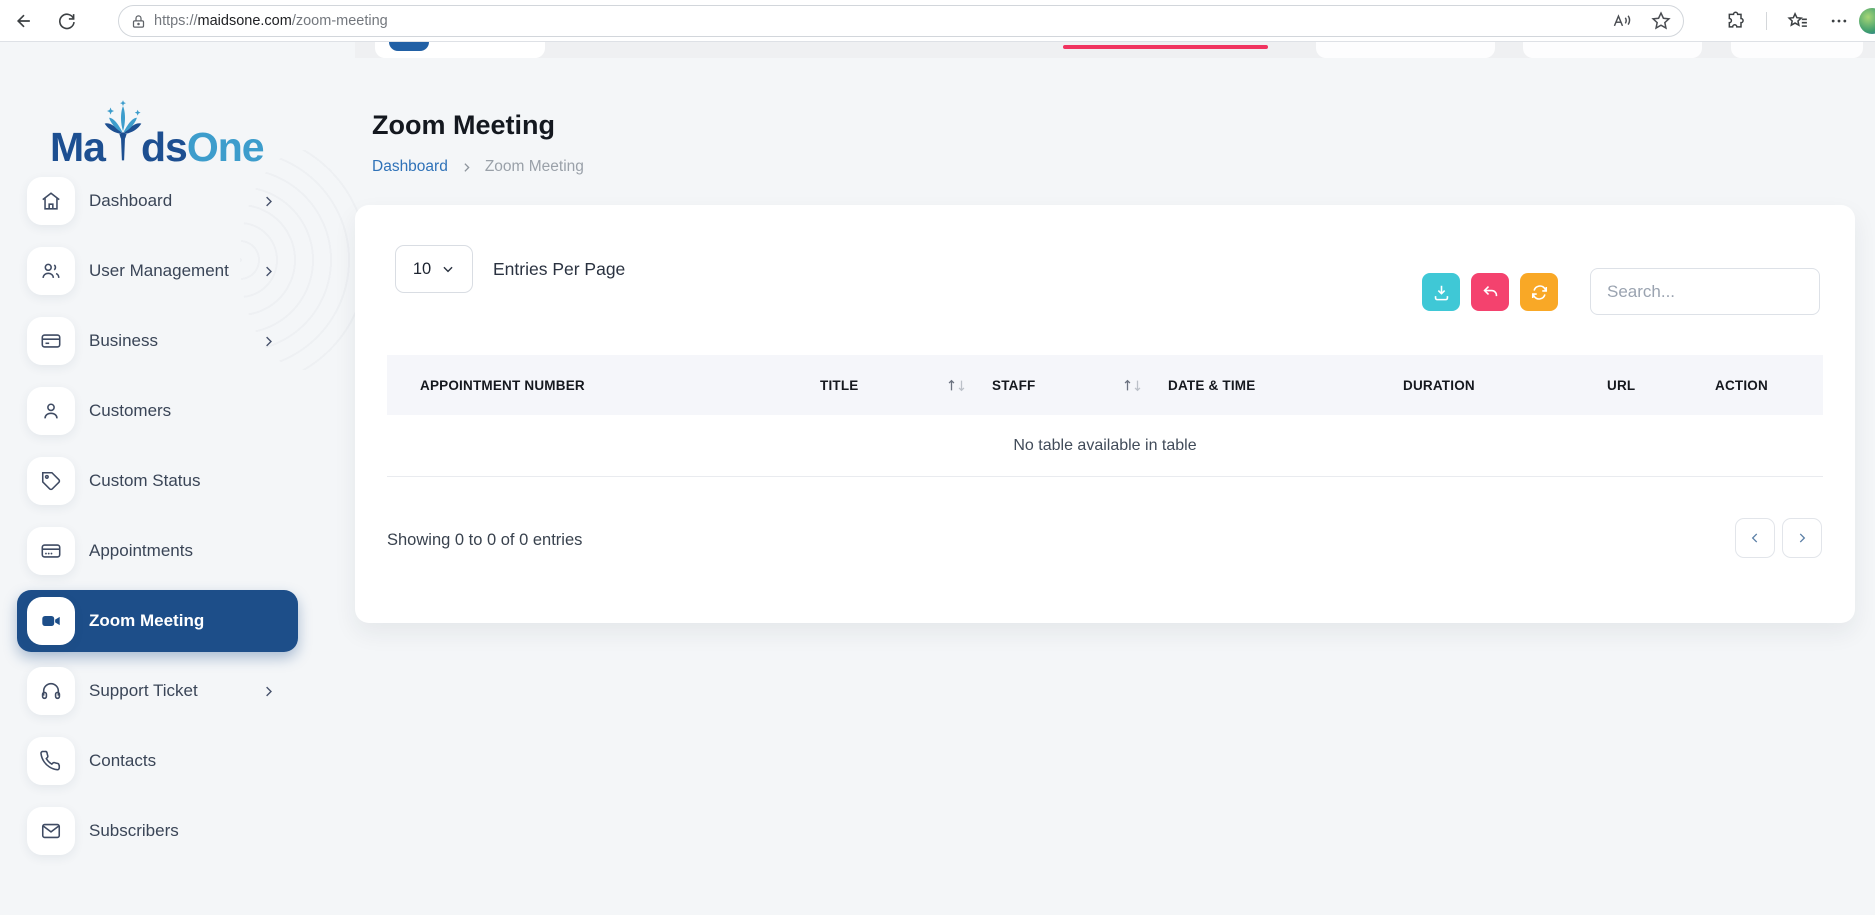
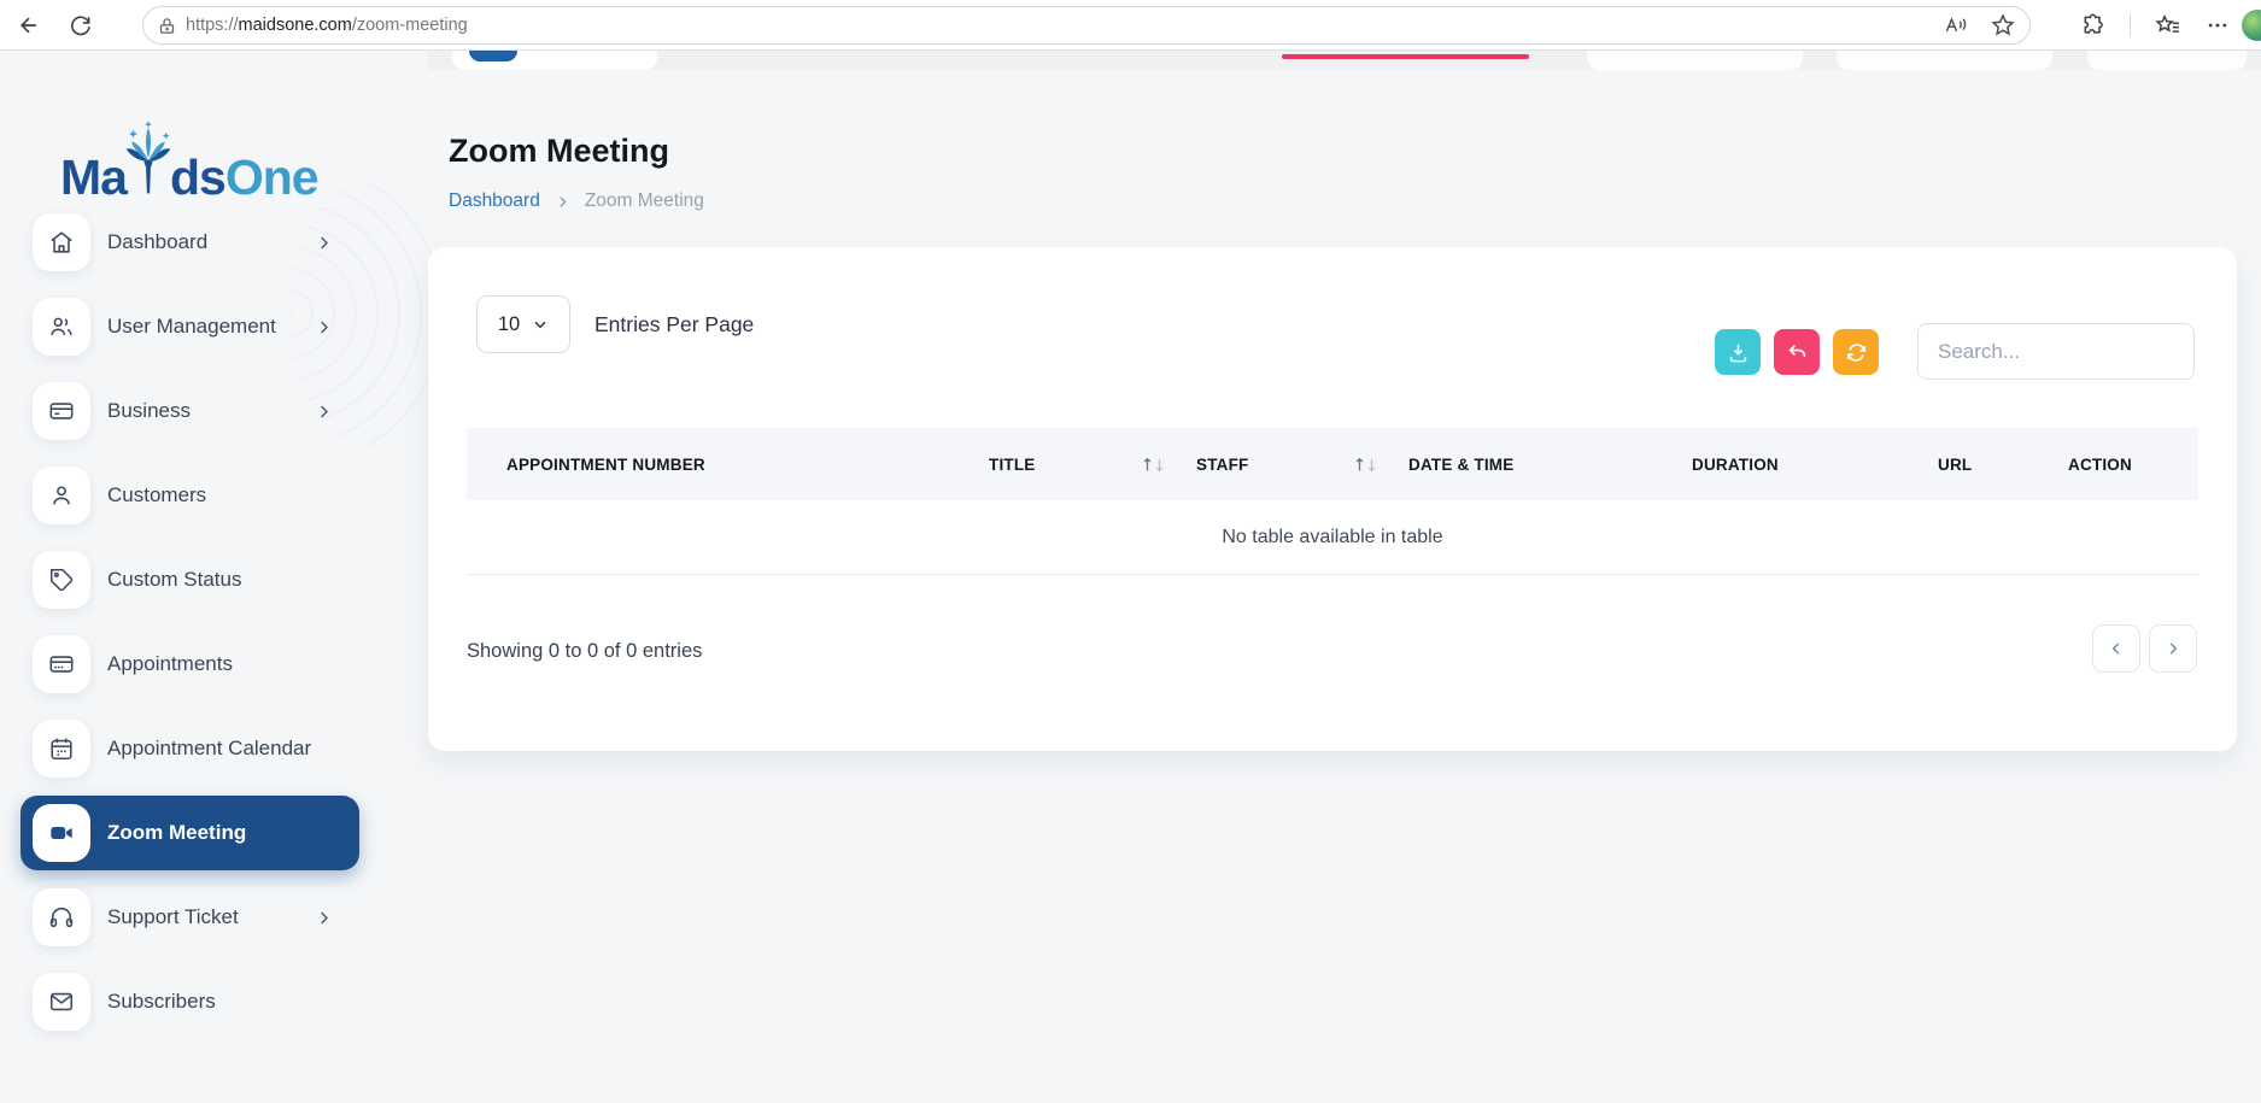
  https://maidsone.com/zoom-meeting
  Ma
  ds
  One
  Dashboard
  User Management
  Business
  Customers
  Custom Status
  Appointments
+ Appointment Calendar
  Zoom Meeting
  Support Ticket
- Contacts
  Subscribers
  Zoom Meeting
  Dashboard
  Zoom Meeting
  10
  Entries Per Page
  Search...
  APPOINTMENT NUMBER
  TITLE
  STAFF
  DATE & TIME
  DURATION
  URL
  ACTION
  No table available in table
  Showing 0 to 0 of 0 entries
